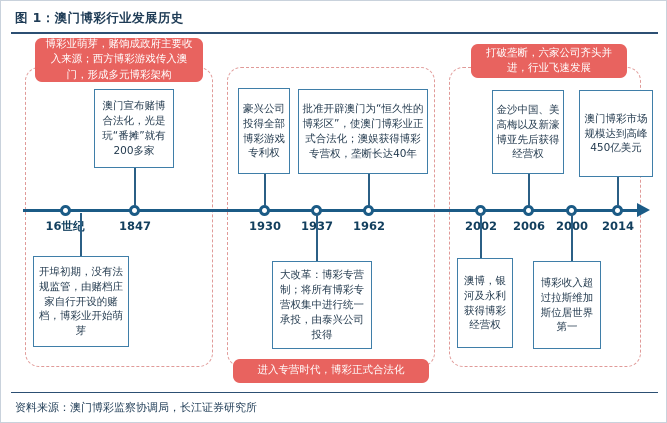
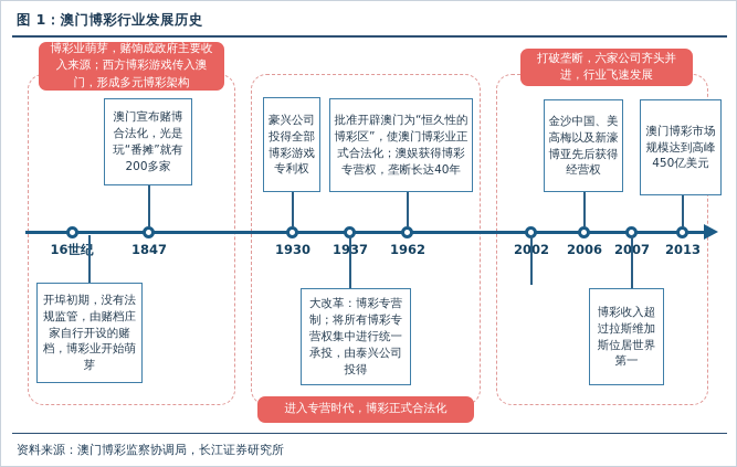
  图 1：澳门博彩行业发展历史
  16世纪
  1847
  1930
  1937
  1962
  2002
  2006
- 2000
+ 2007
- 2014
+ 2013
  博彩业萌芽，赌饷成政府主要收入来源；西方博彩游戏传入澳门，形成多元博彩架构
  打破垄断，六家公司齐头并进，行业飞速发展
  进入专营时代，博彩正式合法化
  澳门宣布赌博合法化，光是玩“番摊”就有200多家
  豪兴公司投得全部博彩游戏专利权
  批准开辟澳门为“恒久性的博彩区”，使澳门博彩业正式合法化；澳娱获得博彩专营权，垄断长达40年
  金沙中国、美高梅以及新濠博亚先后获得经营权
  澳门博彩市场规模达到高峰450亿美元
  开埠初期，没有法规监管，由赌档庄家自行开设的赌档，博彩业开始萌芽
  大改革：博彩专营制；将所有博彩专营权集中进行统一承投，由泰兴公司投得
- 澳博，银河及永利获得博彩经营权
  博彩收入超过拉斯维加斯位居世界第一
  资料来源：澳门博彩监察协调局，长江证券研究所
